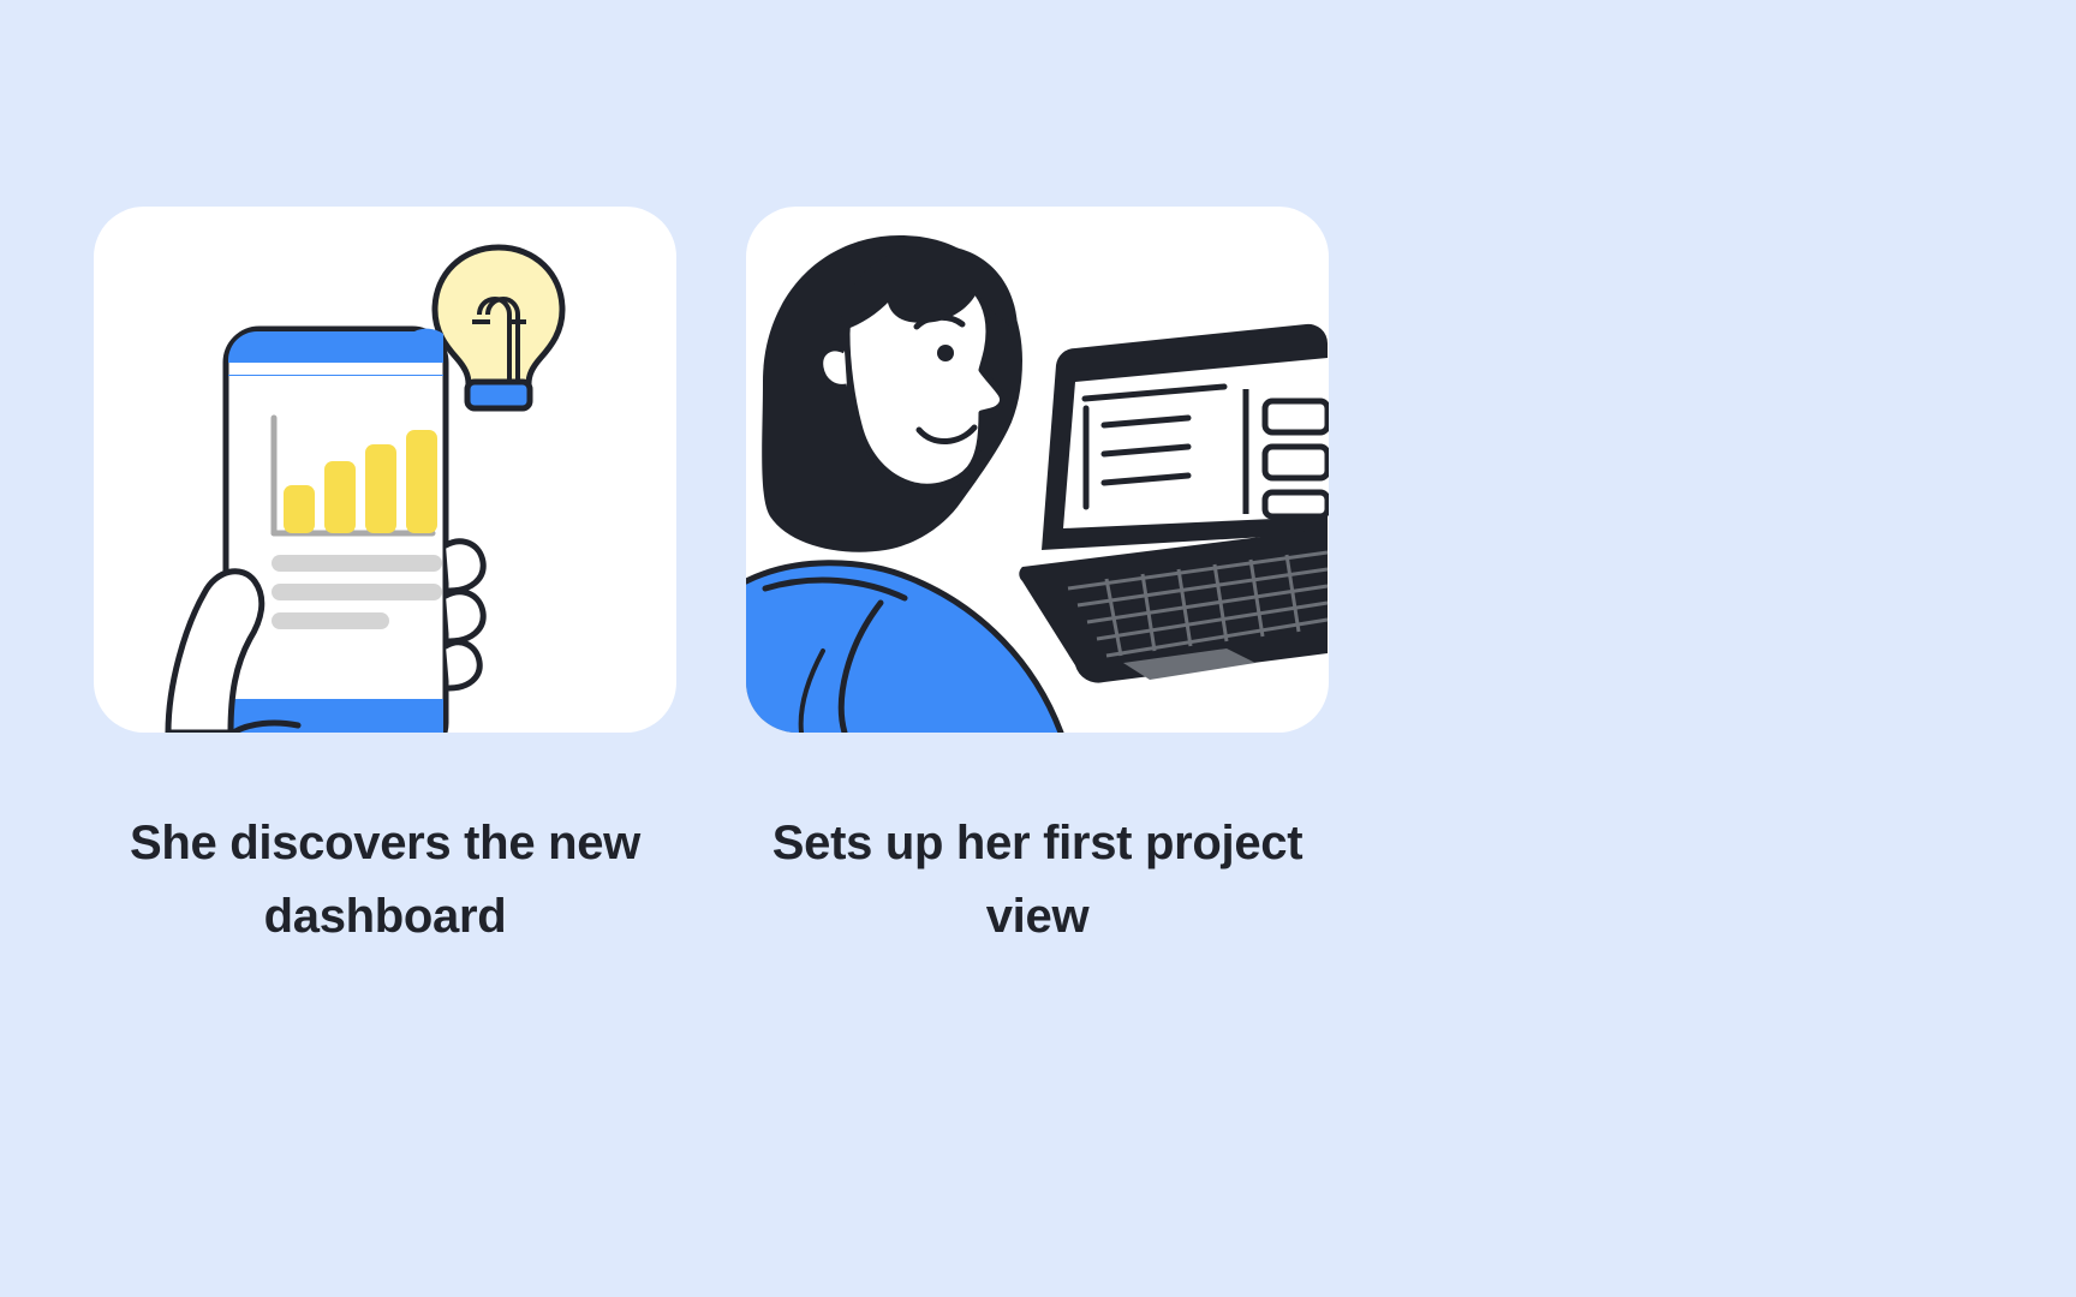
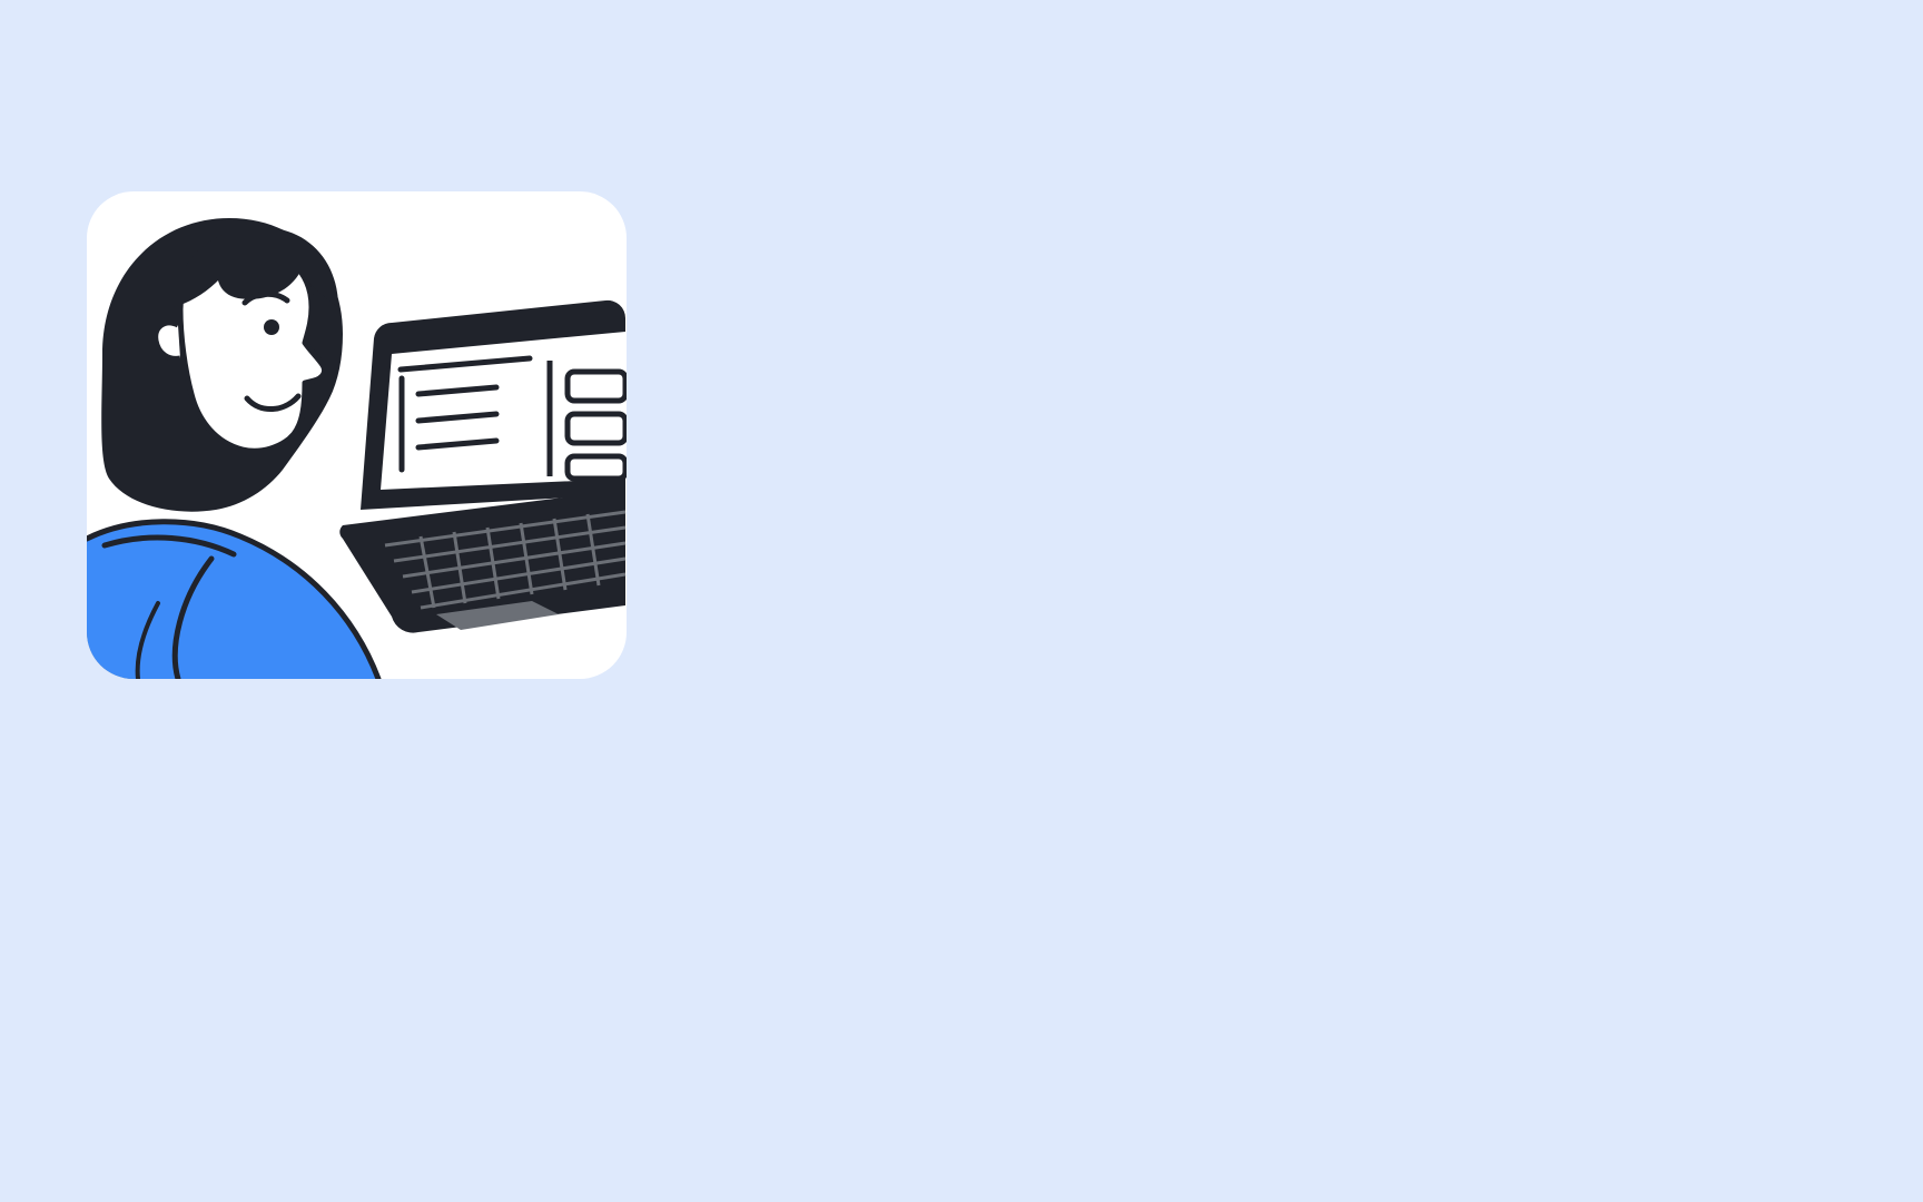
- She discovers the new dashboard
- Sets up her first project view
